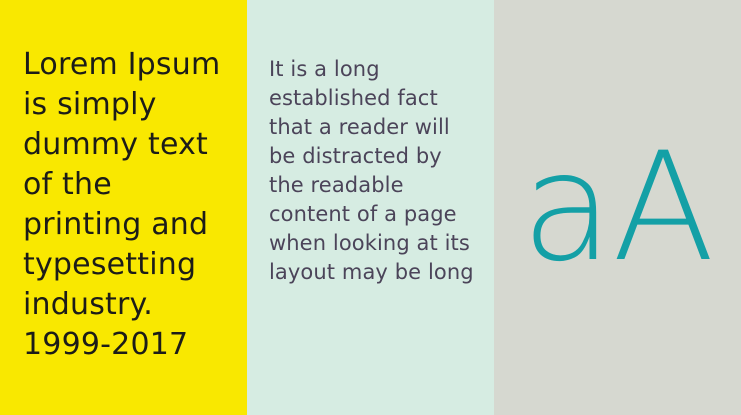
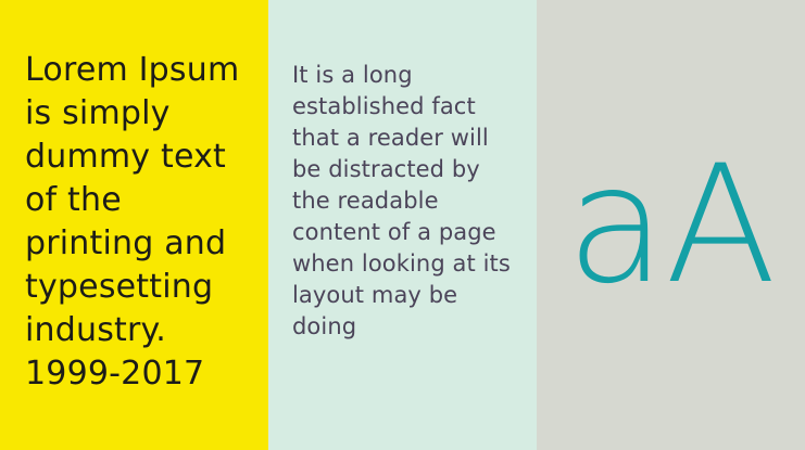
  Lorem Ipsum is simply dummy text of the printing and typesetting industry.
  1999-2017
- It is a long established fact that a reader will be distracted by the readable content of a page when looking at its layout may be long
+ It is a long established fact that a reader will be distracted by the readable content of a page when looking at its layout may be doing
  aA
